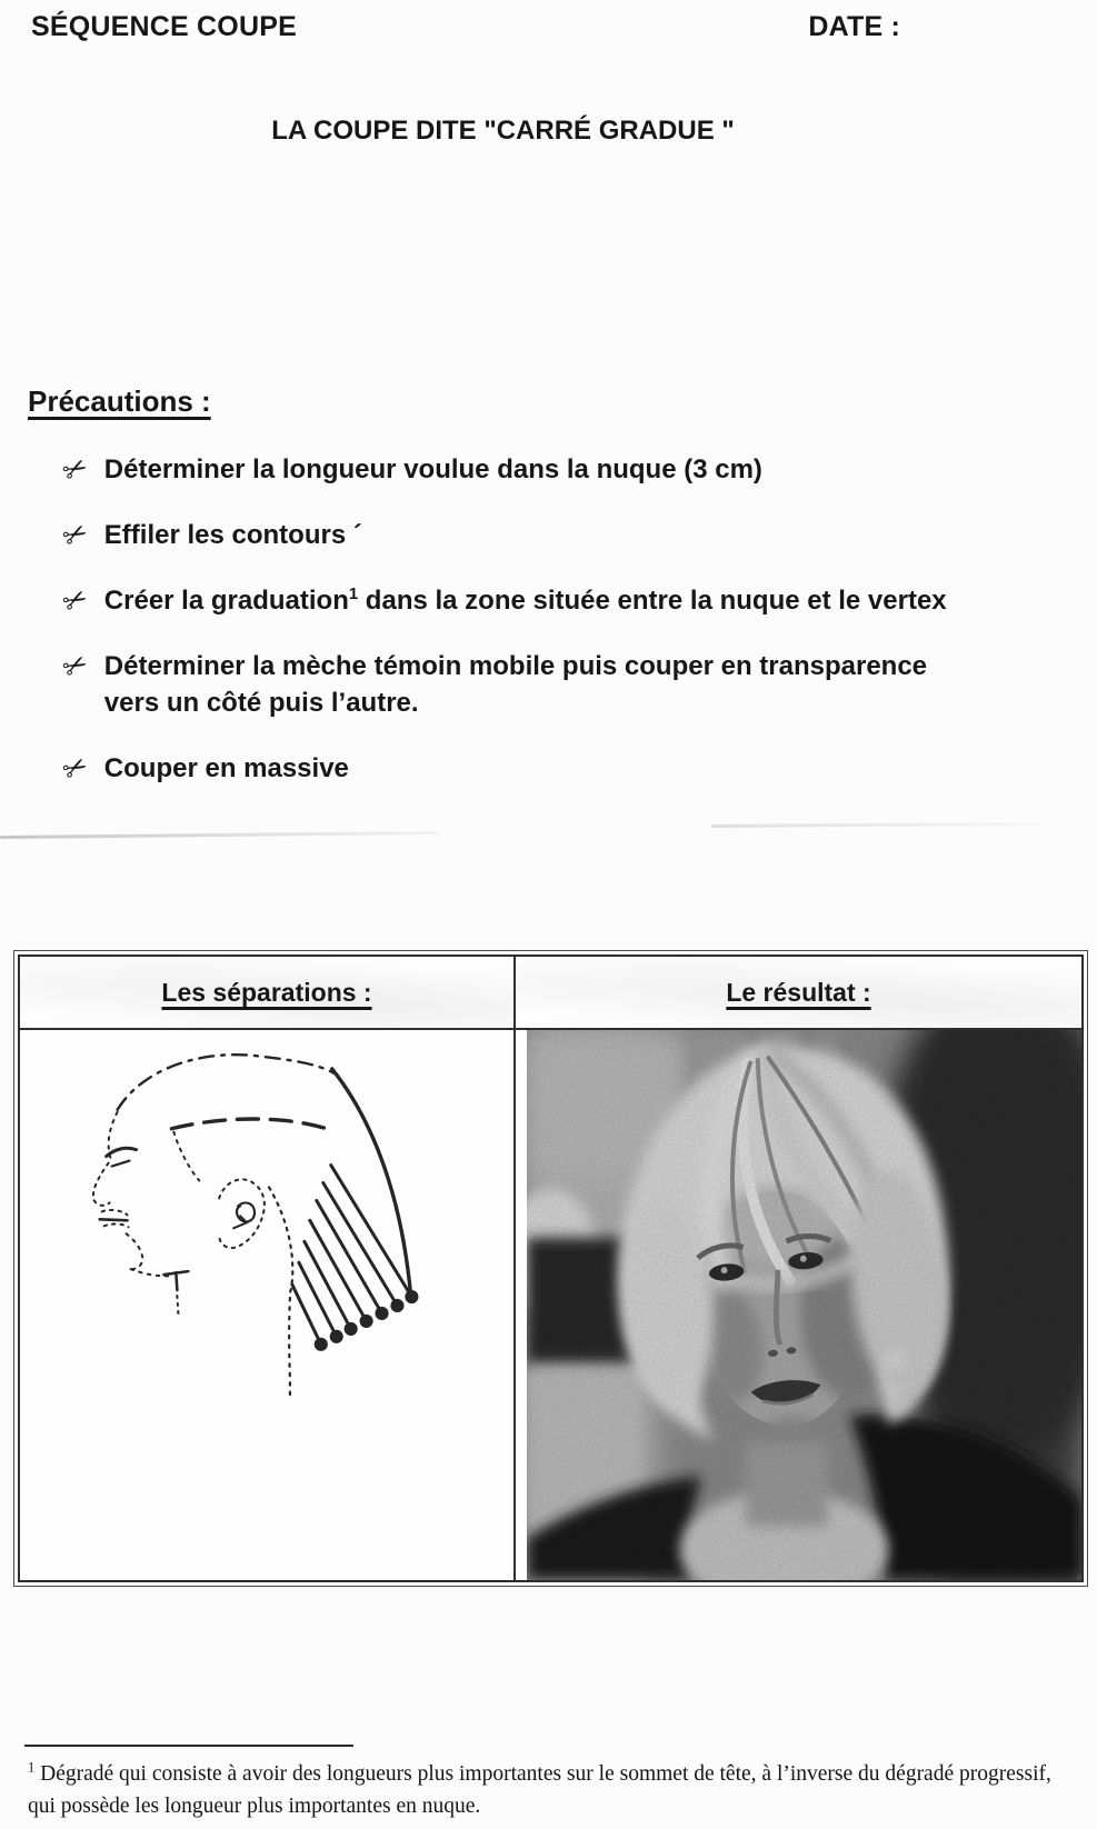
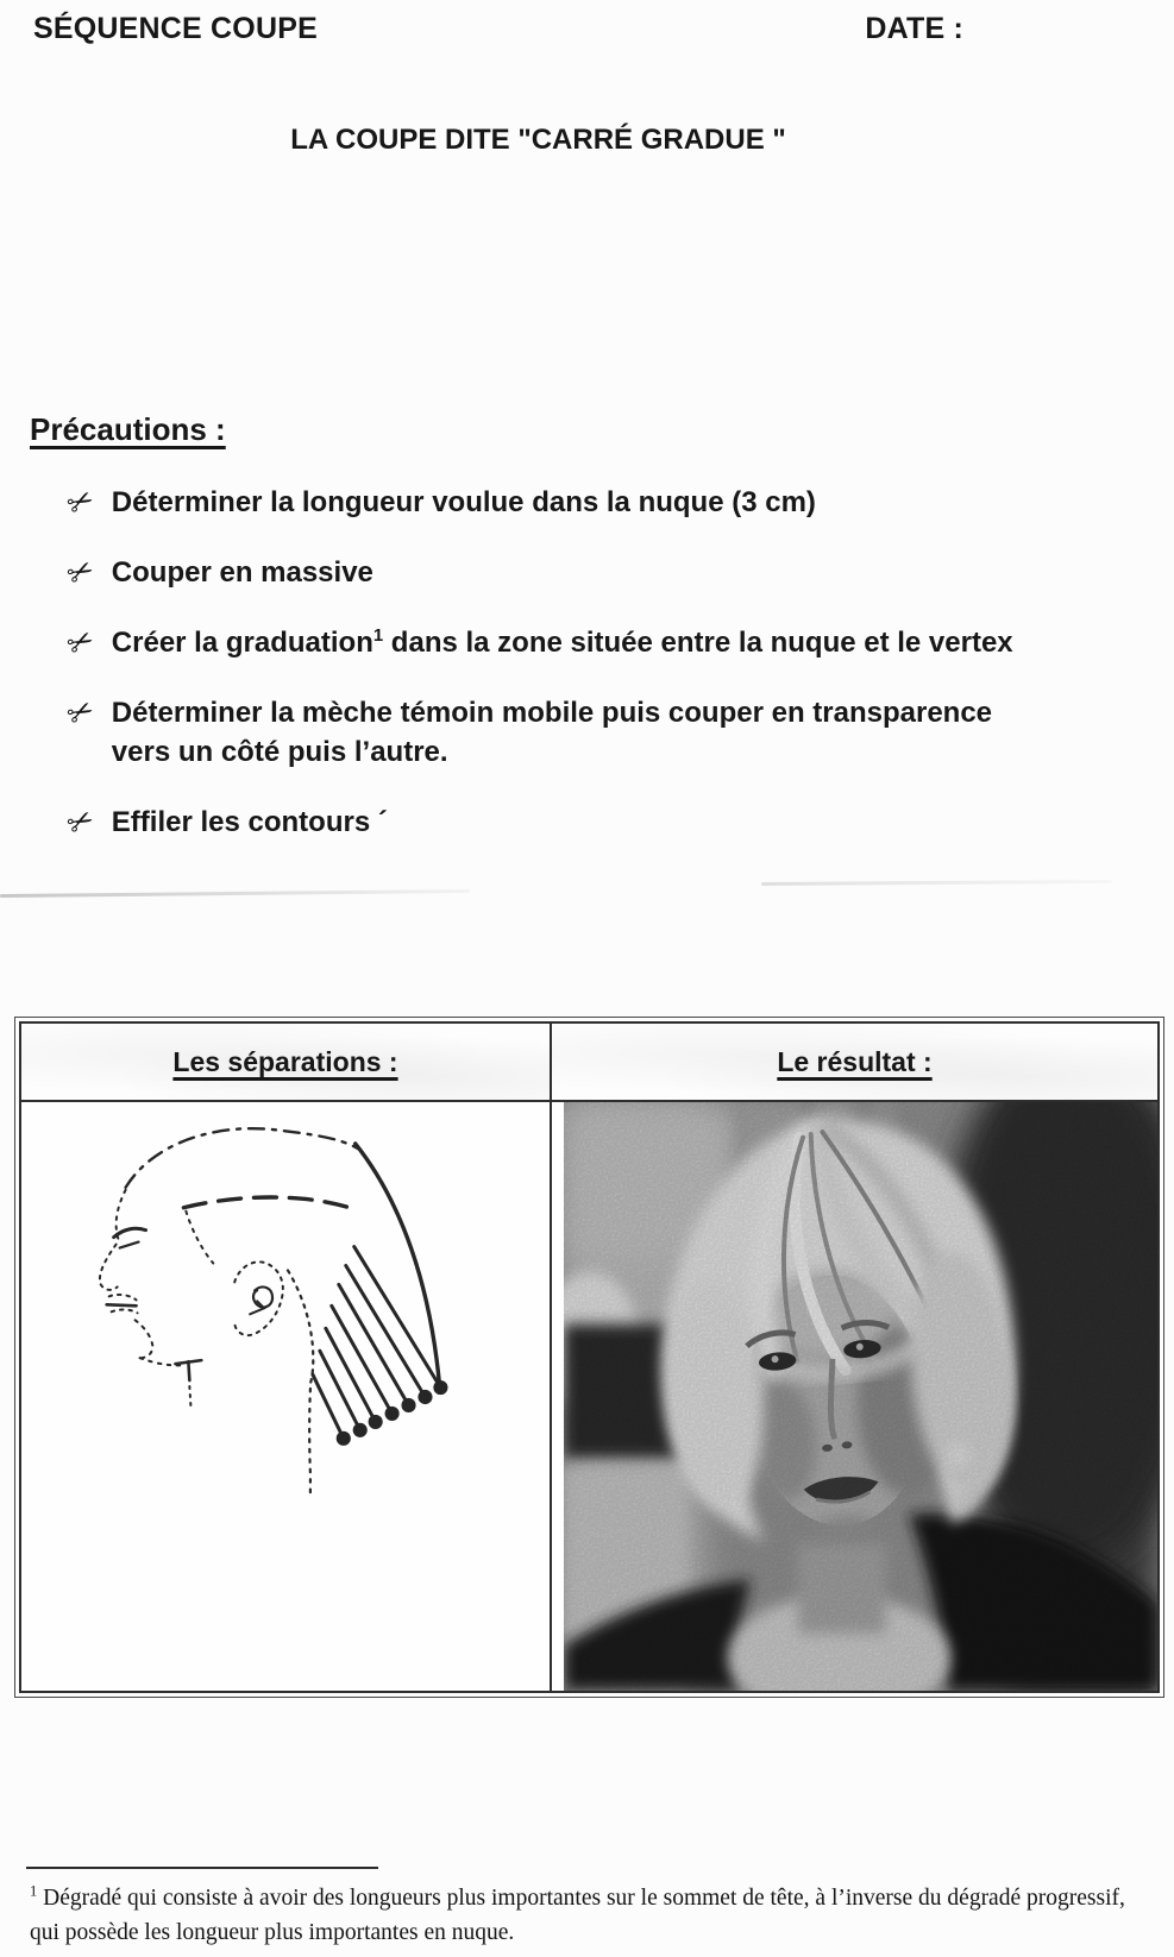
  SÉQUENCE COUPE
  DATE :
  LA COUPE DITE "CARRÉ GRADUE "
  Précautions :
  Déterminer la longueur voulue dans la nuque (3 cm)
- Effiler les contours ´
+ Couper en massive
  Créer la graduation1 dans la zone située entre la nuque et le vertex
  Déterminer la mèche témoin mobile puis couper en transparence
  vers un côté puis l’autre.
- Couper en massive
+ Effiler les contours ´
  Les séparations :
  Le résultat :
  1 Dégradé qui consiste à avoir des longueurs plus importantes sur le sommet de tête, à l’inverse du dégradé progressif, qui possède les longueur plus importantes en nuque.
